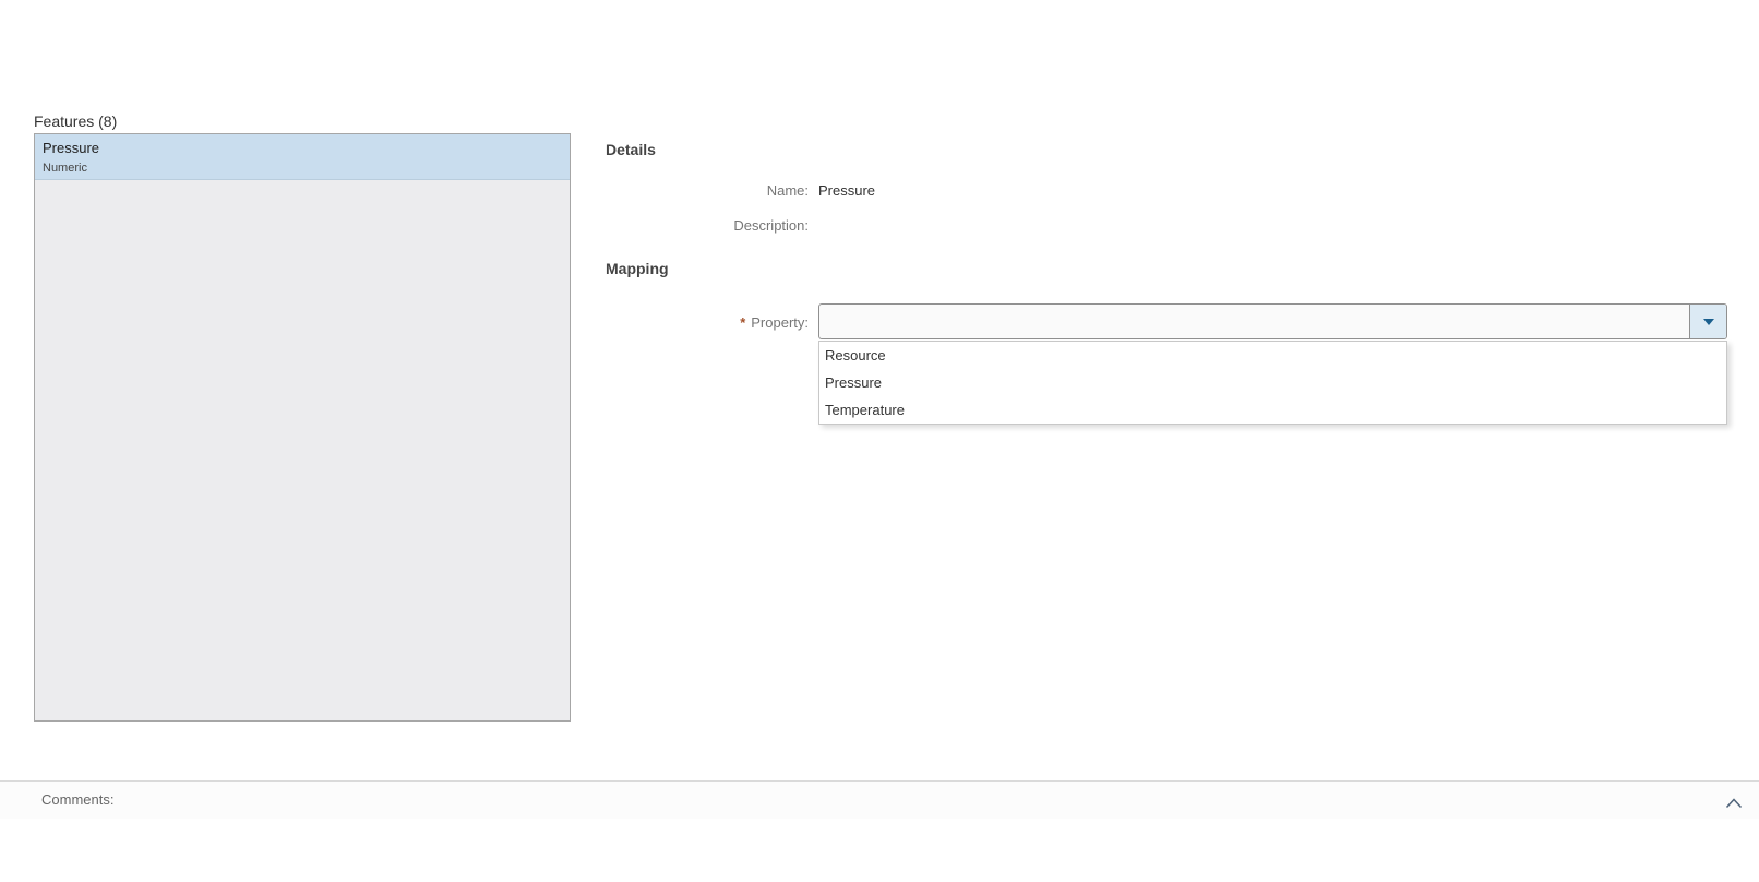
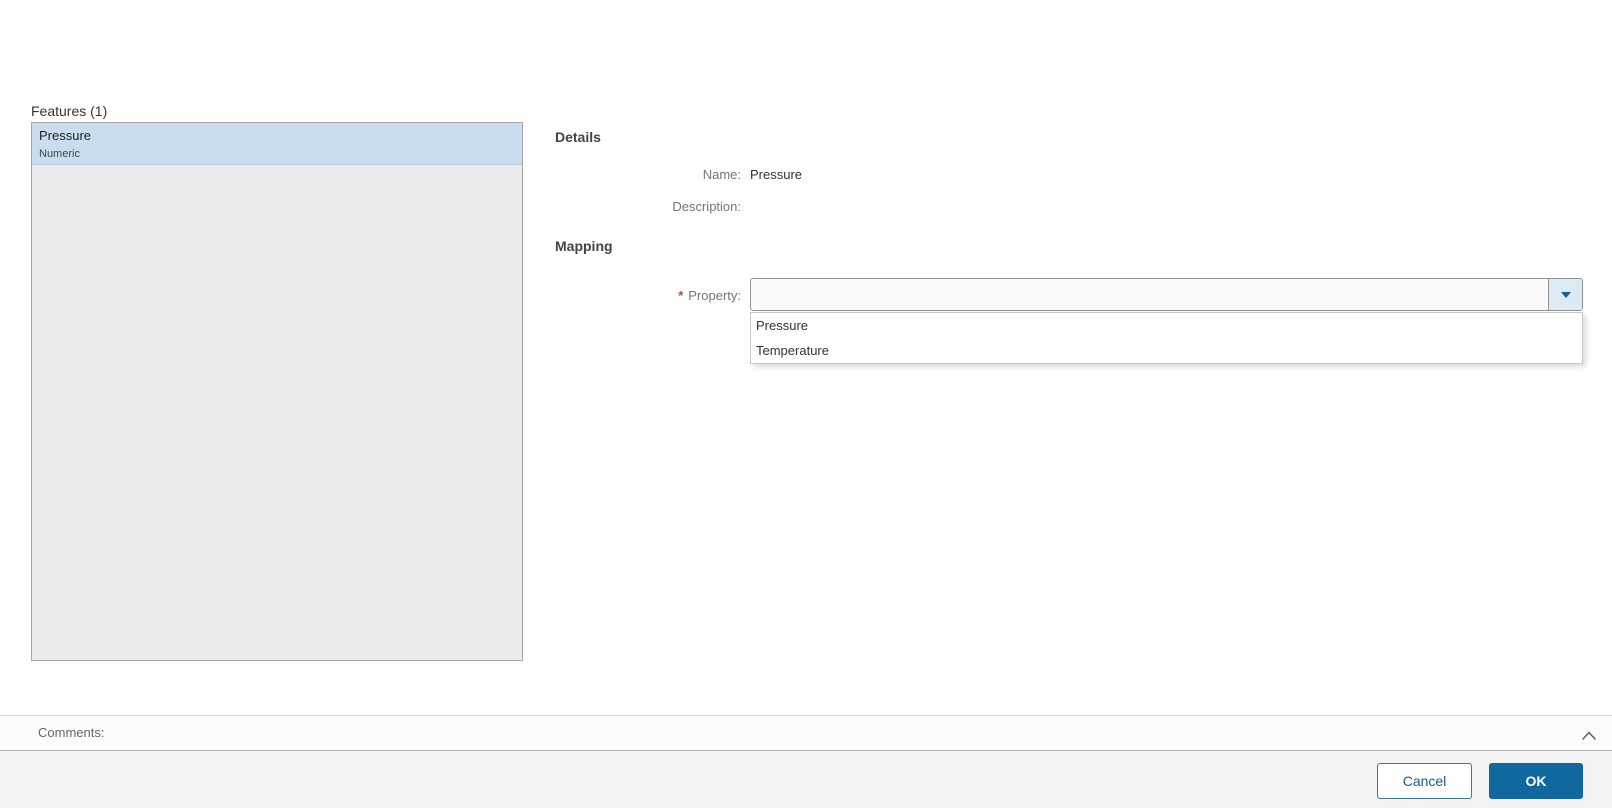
- Features (8)
+ Features (1)
  Pressure
  Numeric
  Details
  Name:
  Pressure
  Description:
  Mapping
  * Property:
- Resource
  Pressure
  Temperature
  Comments:
+ Cancel
+ OK
